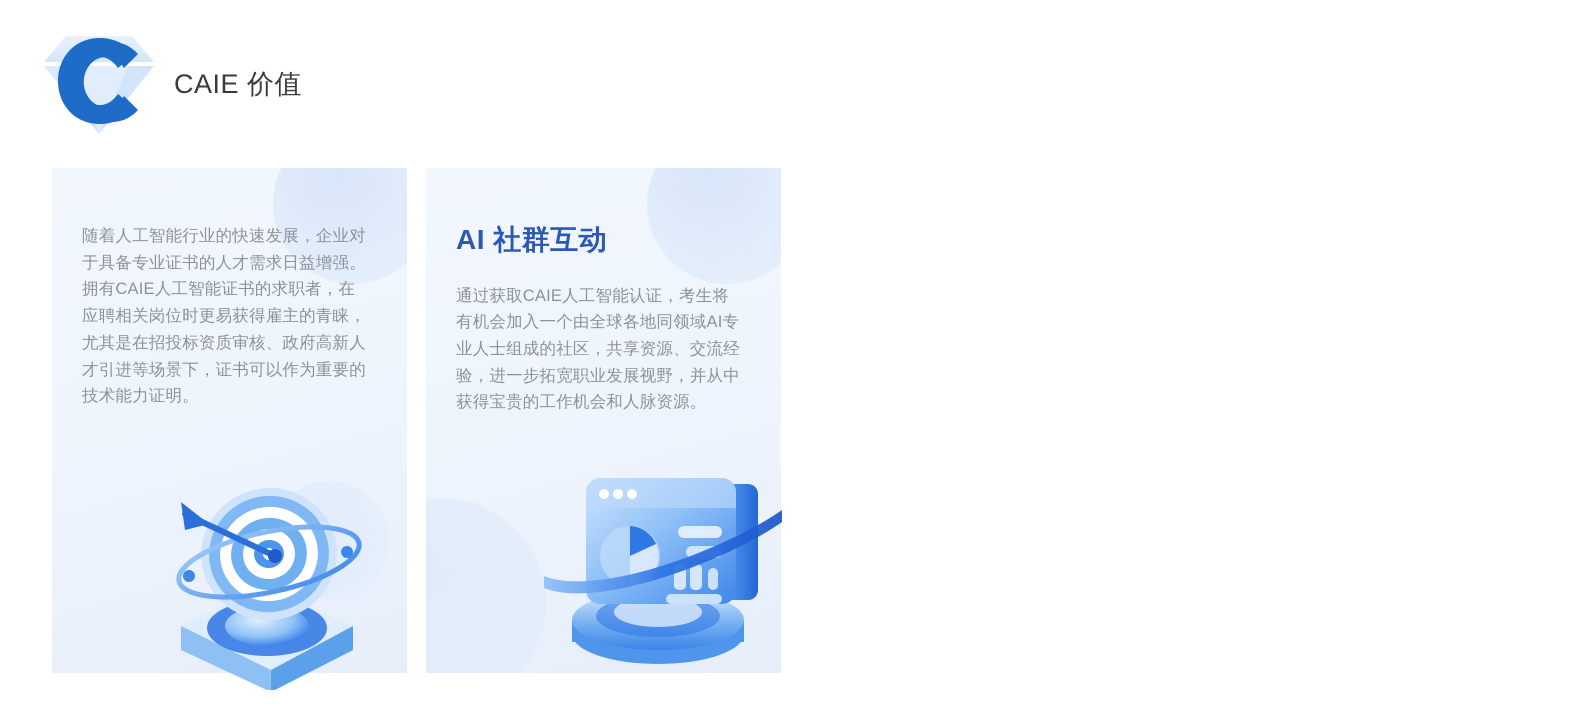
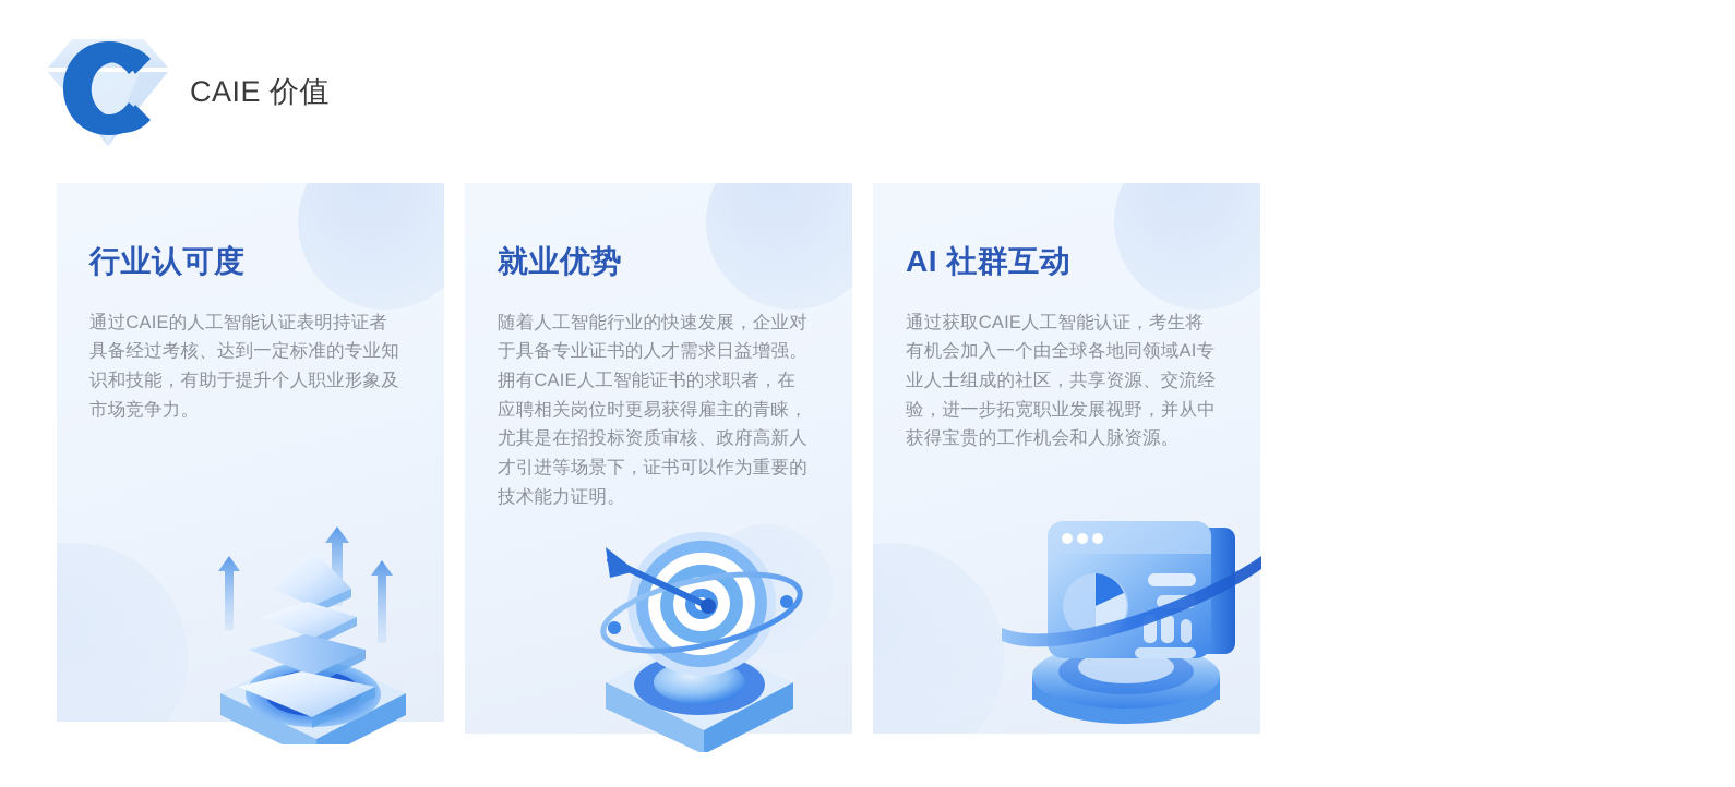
  CAIE 价值
+ 行业认可度
+ 通过CAIE的人工智能认证表明持证者具备经过考核、达到一定标准的专业知识和技能，有助于提升个人职业形象及市场竞争力。
+ 就业优势
  随着人工智能行业的快速发展，企业对于具备专业证书的人才需求日益增强。拥有CAIE人工智能证书的求职者，在应聘相关岗位时更易获得雇主的青睐，尤其是在招投标资质审核、政府高新人才引进等场景下，证书可以作为重要的技术能力证明。
  AI 社群互动
  通过获取CAIE人工智能认证，考生将有机会加入一个由全球各地同领域AI专业人士组成的社区，共享资源、交流经验，进一步拓宽职业发展视野，并从中获得宝贵的工作机会和人脉资源。
